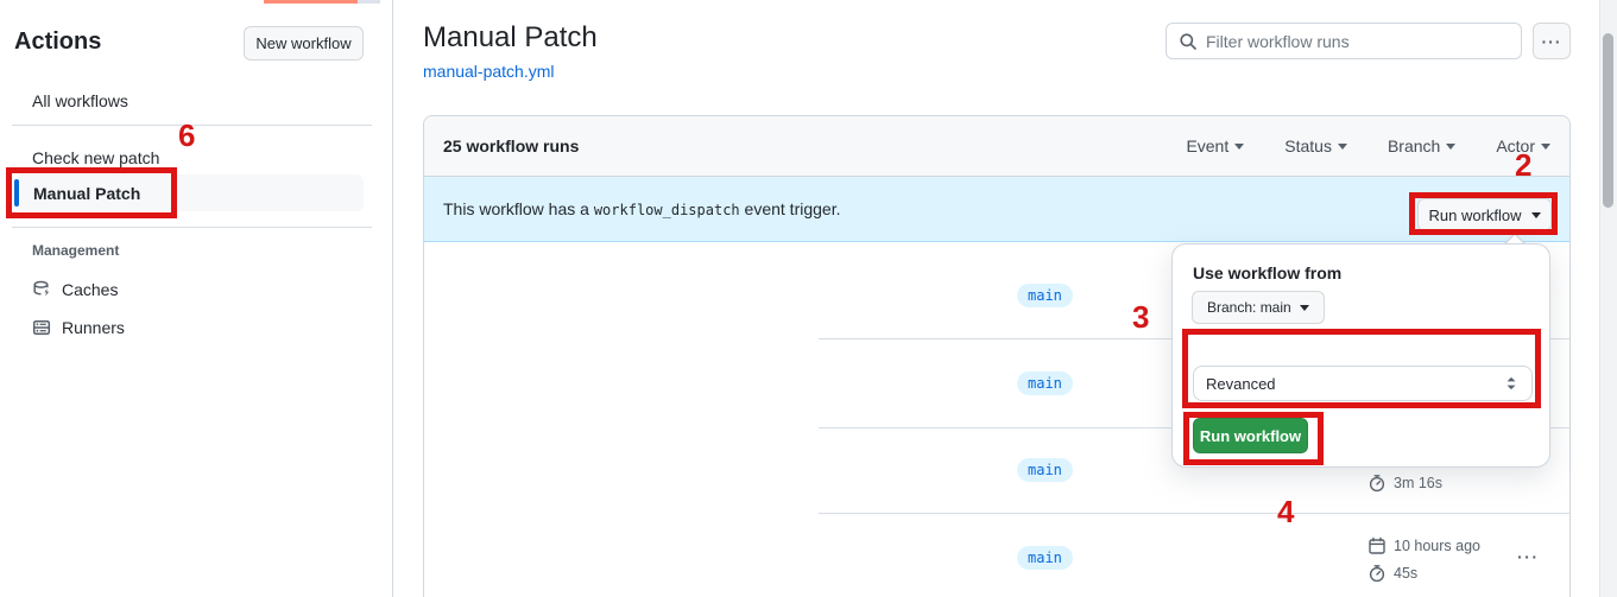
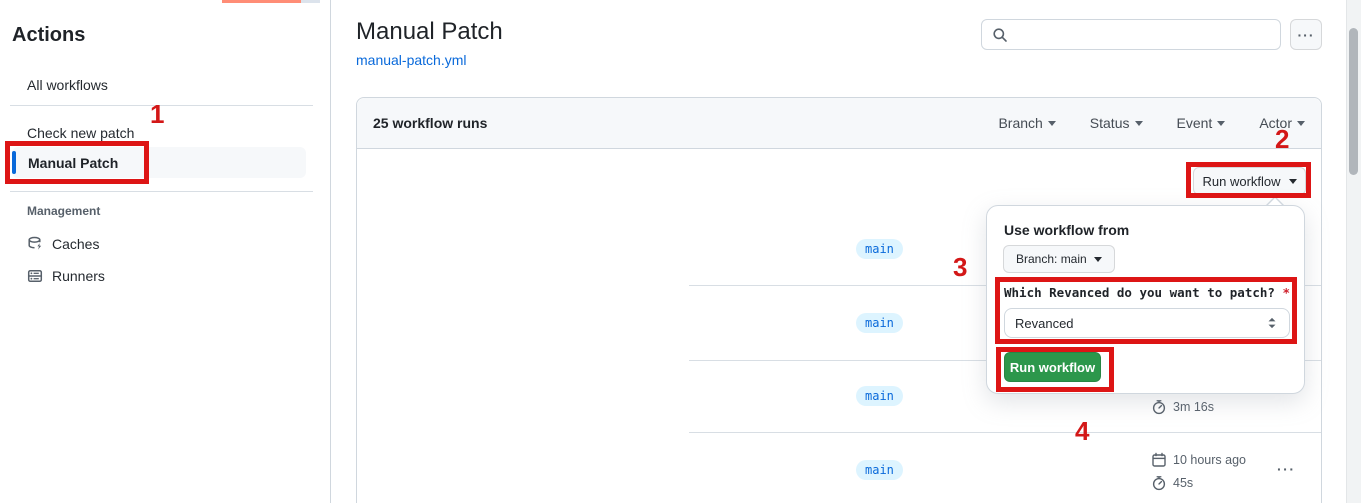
  Actions
- New workflow
  All workflows
  Check new patch
  Manual Patch
  Management
  Caches
  Runners
  Manual Patch
  manual-patch.yml
- Filter workflow runs
  ···
  25 workflow runs
- Event
+ Branch
  Status
- Branch
+ Event
  Actor
- This workflow has a workflow_dispatch event trigger.
  Run workflow
  main
  main
  main
  main
  3m 16s
  10 hours ago
  45s
  ···
  Use workflow from
  Branch: main
+ Which Revanced do you want to patch? *
  Revanced
  Run workflow
- 6
+ 1
  2
  3
  4
